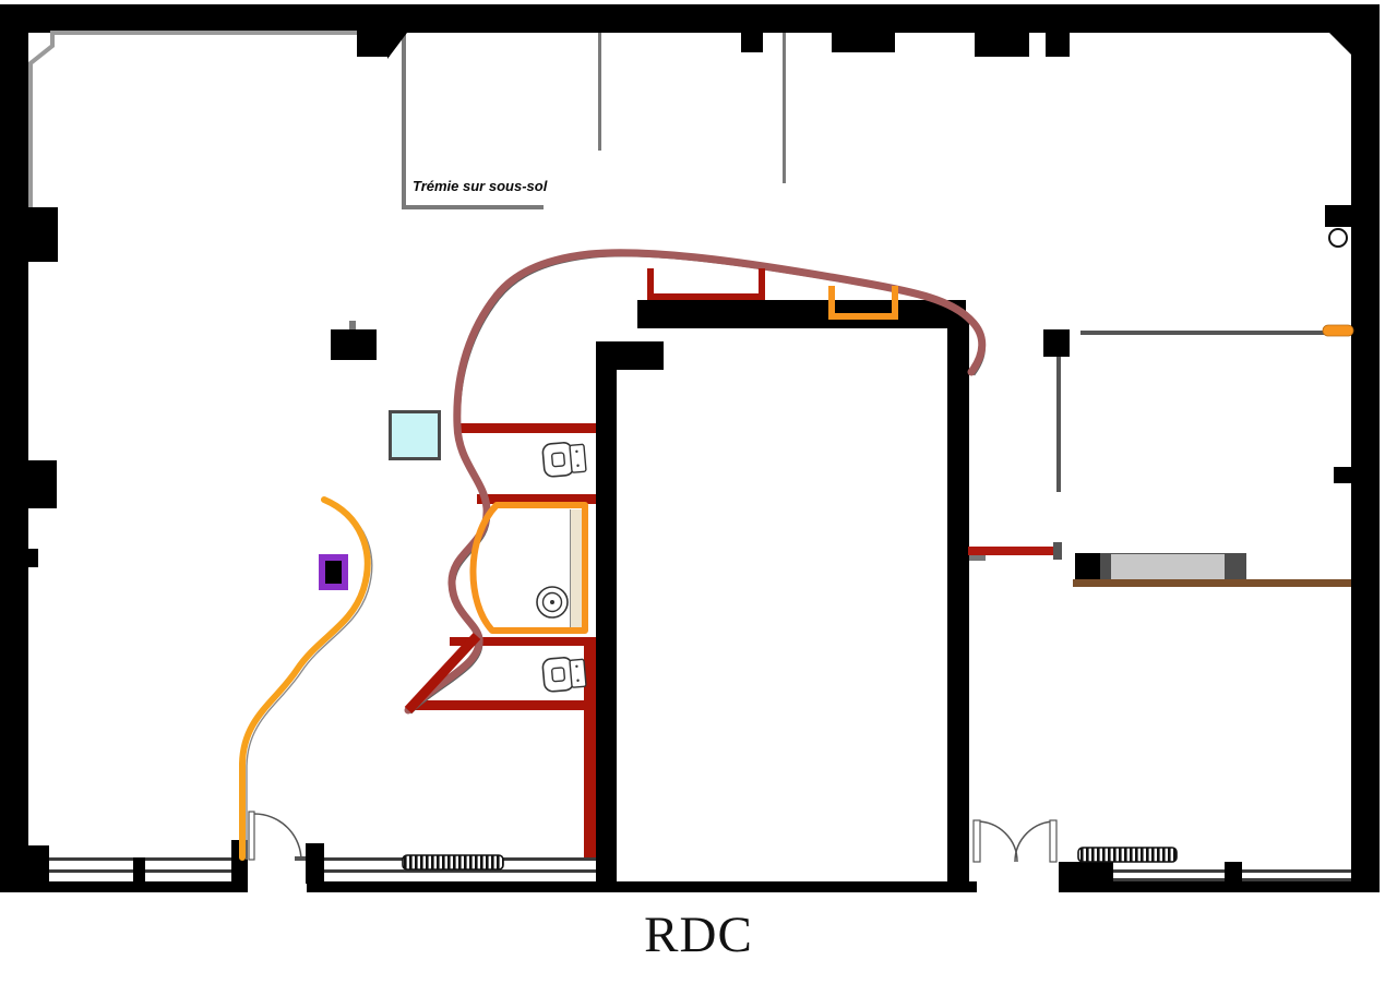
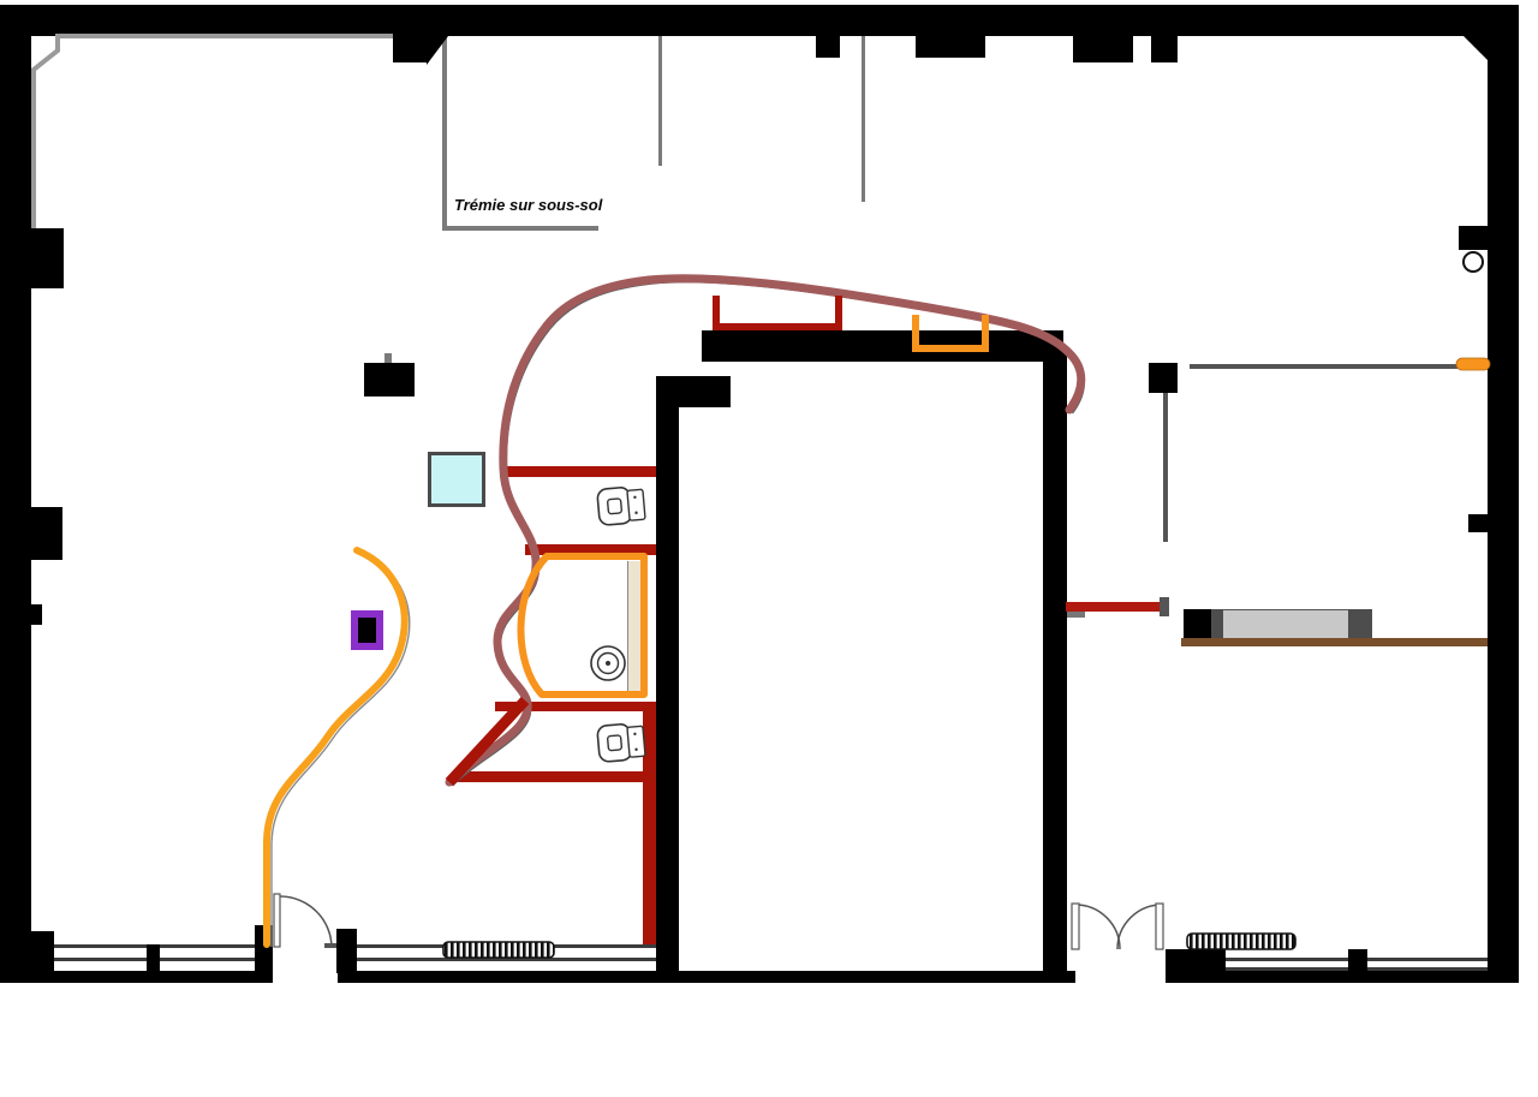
  Trémie sur sous-sol
- RDC
